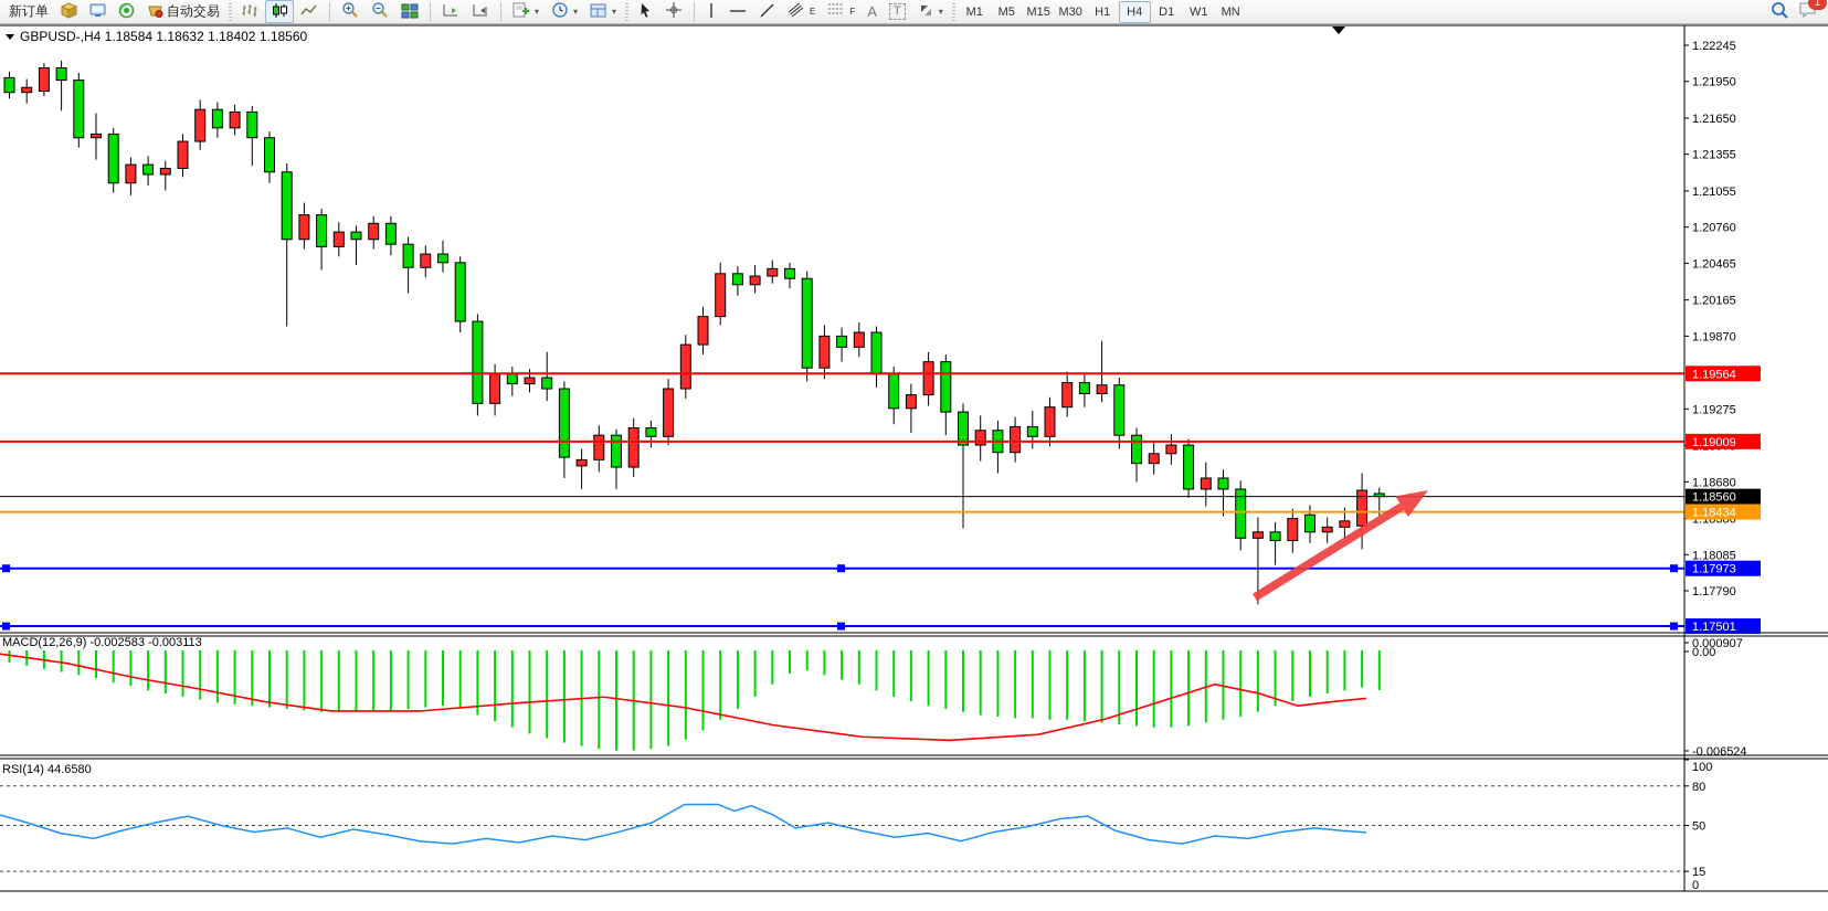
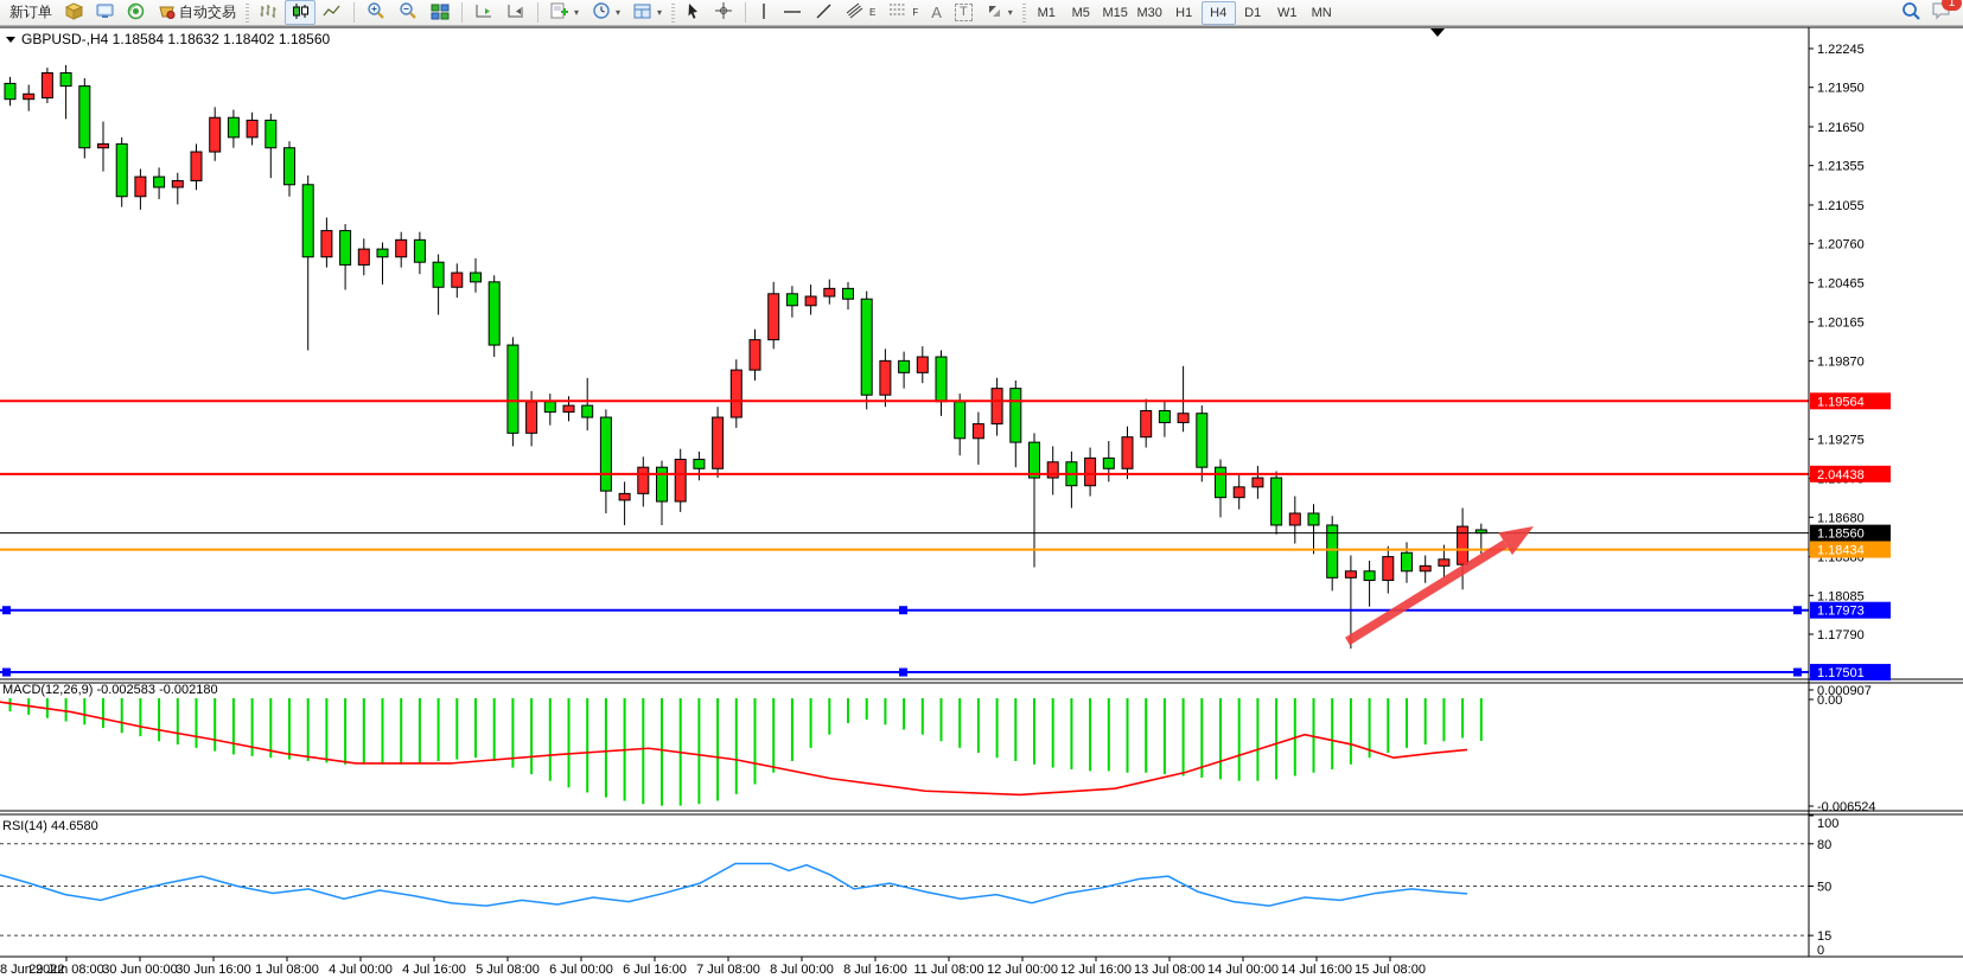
  新订单
  自动交易
  ▾
  ▾
  ▾
  E
  F
  A
  T
  ▾
  M1
  M5
  M15
  M30
  H1
  H4
  D1
  W1
  MN
  1
  1.22245
  1.21950
  1.21650
  1.21355
  1.21055
  1.20760
  1.20465
  1.20165
  1.19870
  1.19275
  1.18680
  1.18085
  1.17790
  0.000907
  0.00
  -0.006524
- MACD(12,26,9) -0.002583 -0.003113
+ MACD(12,26,9) -0.002583 -0.002180
  100
  80
  50
  15
  0
  RSI(14) 44.6580
  1.19564
- 1.19009
+ 2.04438
  1.18560
  1.18434
  1.17973
  1.17501
+ 8 Jun 2022
+ 29 Jun 08:00
+ 30 Jun 00:00
+ 30 Jun 16:00
+ 1 Jul 08:00
+ 4 Jul 00:00
+ 4 Jul 16:00
+ 5 Jul 08:00
+ 6 Jul 00:00
+ 6 Jul 16:00
+ 7 Jul 08:00
+ 8 Jul 00:00
+ 8 Jul 16:00
+ 11 Jul 08:00
+ 12 Jul 00:00
+ 12 Jul 16:00
+ 13 Jul 08:00
+ 14 Jul 00:00
+ 14 Jul 16:00
+ 15 Jul 08:00
  GBPUSD-,H4 1.18584 1.18632 1.18402 1.18560
